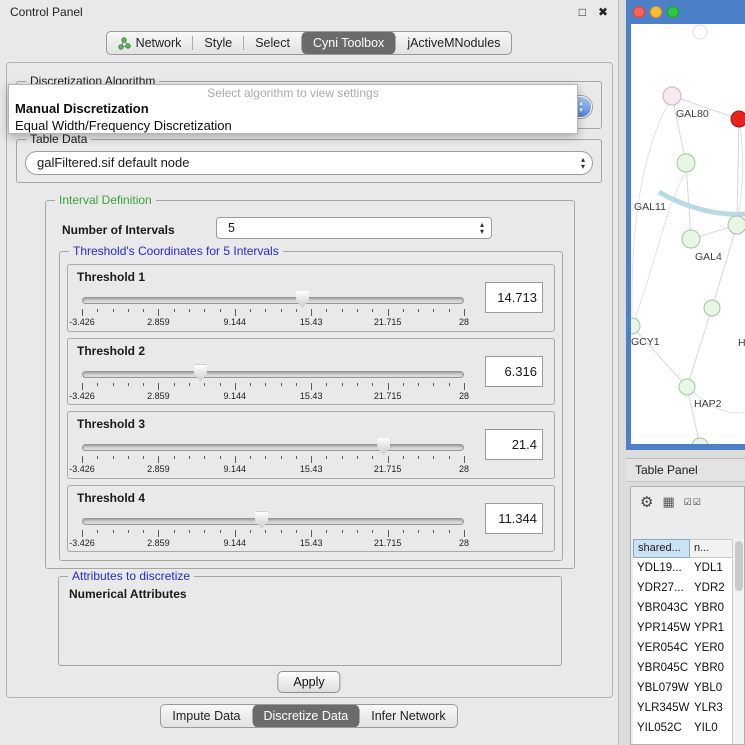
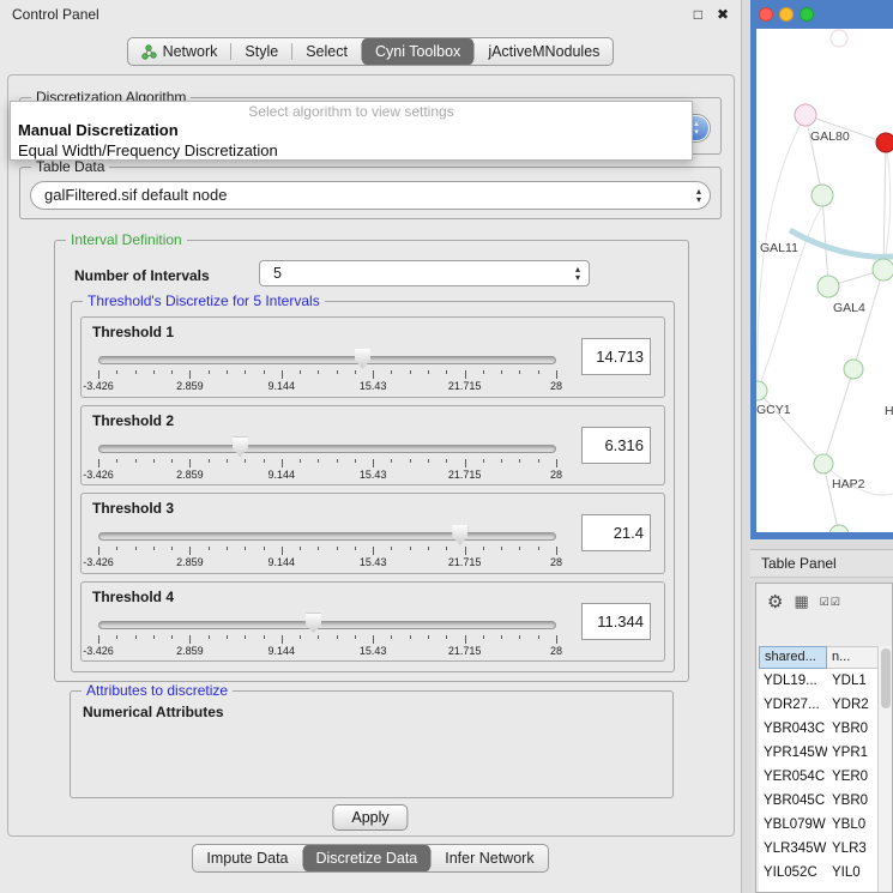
  Control Panel
  □
  ✖
  Network
  Style
  Select
  Cyni Toolbox
  jActiveMNodules
  Discretization Algorithm
  Select algorithm to view settings
  Manual Discretization
  Equal Width/Frequency Discretization
  Table Data
  galFiltered.sif default node
  ▴
  ▾
  Interval Definition
  Number of Intervals
  5
  ▴
  ▾
- Threshold's Coordinates for 5 Intervals
+ Threshold's Discretize for 5 Intervals
  Threshold 1
  -3.426
  2.859
  9.144
  15.43
  21.715
  28
  14.713
  Threshold 2
  -3.426
  2.859
  9.144
  15.43
  21.715
  28
  6.316
  Threshold 3
  -3.426
  2.859
  9.144
  15.43
  21.715
  28
  21.4
  Threshold 4
  -3.426
  2.859
  9.144
  15.43
  21.715
  28
  11.344
  Attributes to discretize
  Numerical Attributes
  Apply
  Impute Data
  Discretize Data
  Infer Network
  GAL80
  GAL11
  GAL4
  GCY1
  HAP2
  H
  Table Panel
  ⚙
  ▦
  ☑☑
  shared...
  n...
  YDL19...
  YDL1
  YDR27...
  YDR2
  YBR043C
  YBR0
  YPR145W
  YPR1
  YER054C
  YER0
  YBR045C
  YBR0
  YBL079W
  YBL0
  YLR345W
  YLR3
  YIL052C
  YIL0
